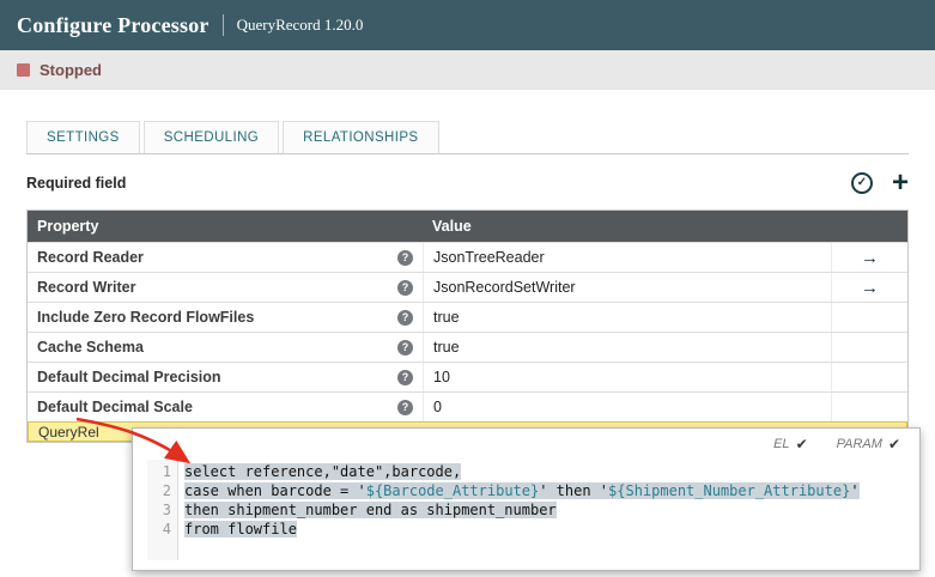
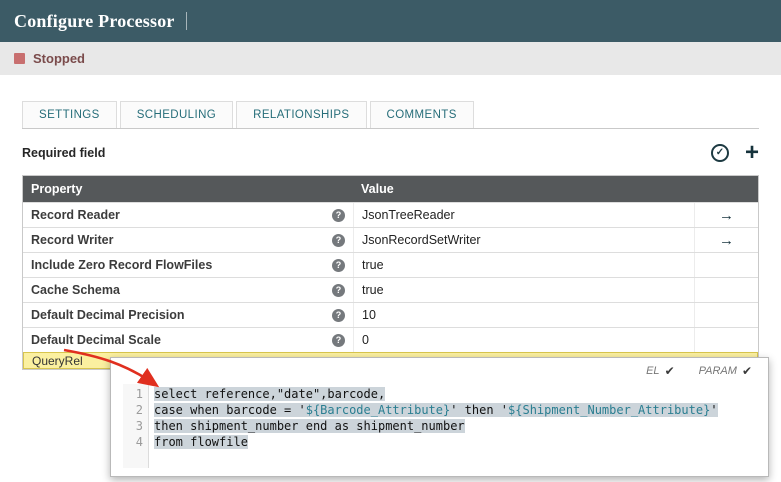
  Configure Processor
- QueryRecord 1.20.0
  Stopped
  SETTINGS
  SCHEDULING
  RELATIONSHIPS
+ COMMENTS
  Required field
  ✓
  +
  Property
  Value
  Record Reader
  ?
  JsonTreeReader
  →
  Record Writer
  ?
  JsonRecordSetWriter
  →
  Include Zero Record FlowFiles
  ?
  true
  Cache Schema
  ?
  true
  Default Decimal Precision
  ?
  10
  Default Decimal Scale
  ?
  0
  QueryRel
  EL
  ✔
  PARAM
  ✔
  1
  2
  3
  4
  select reference,"date",barcode,
  case when barcode = '${Barcode_Attribute}' then '${Shipment_Number_Attribute}'
  then shipment_number end as shipment_number
  from flowfile
